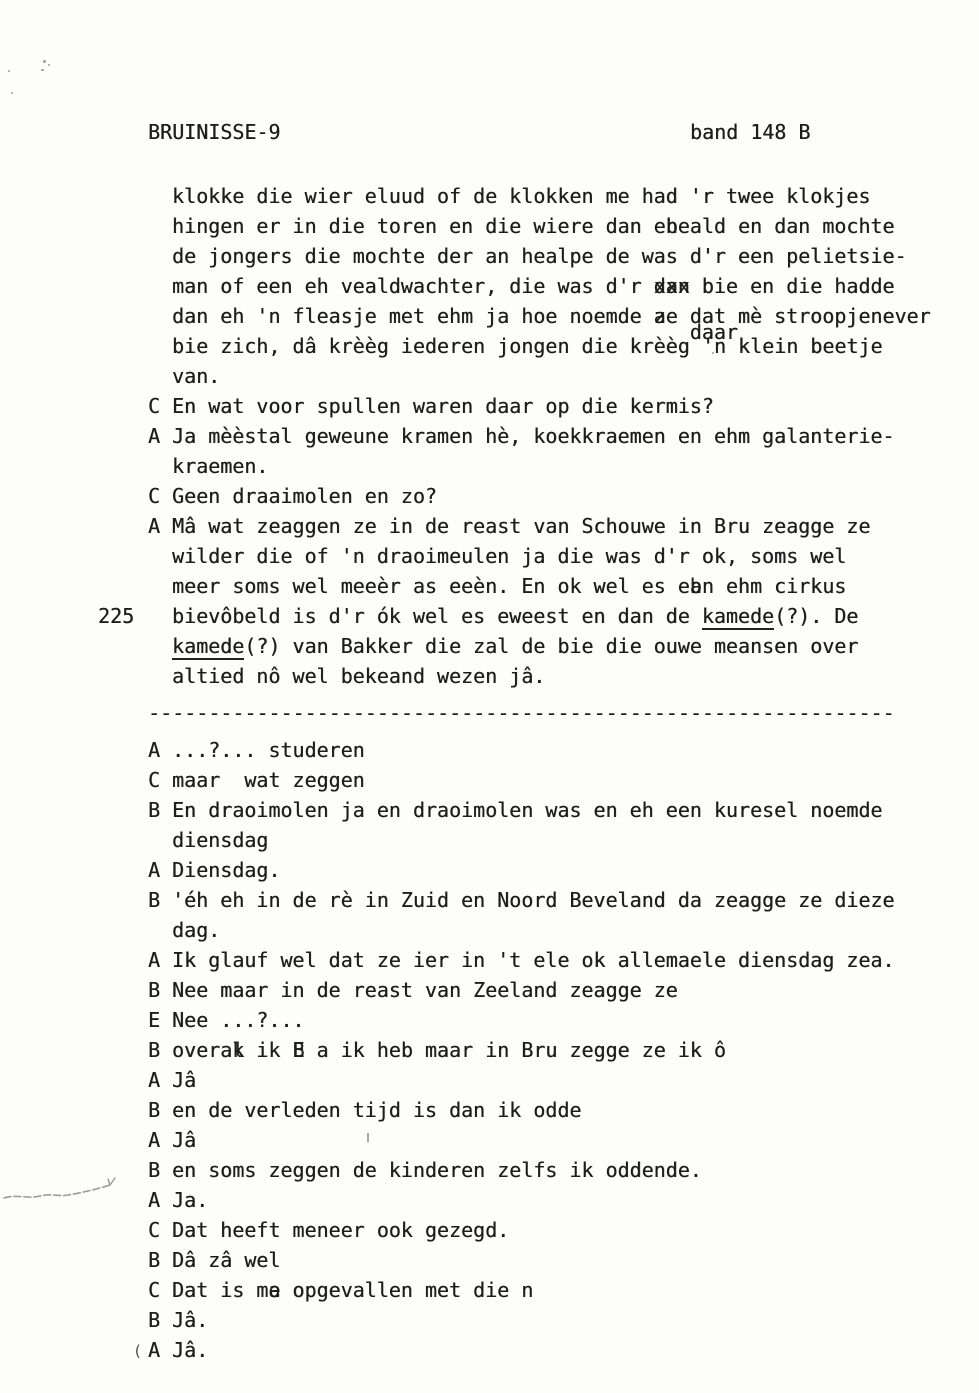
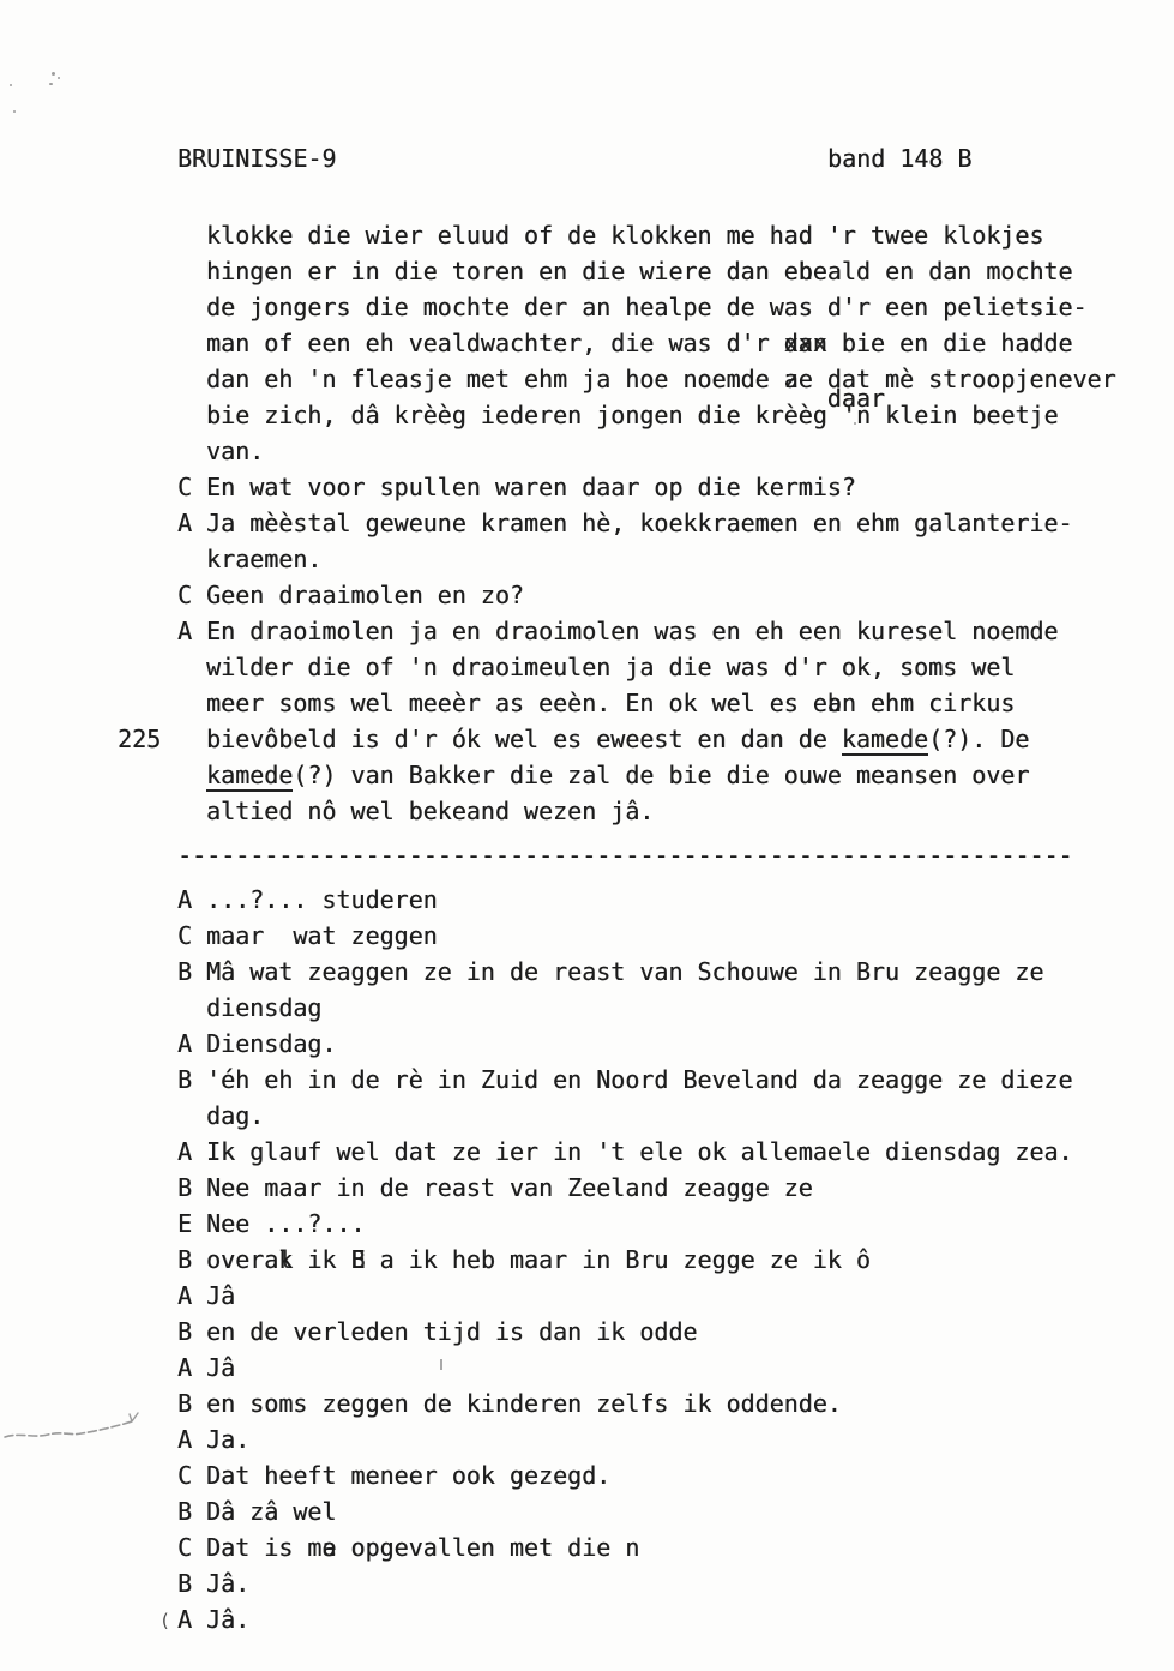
  BRUINISSE-9
  band 148 B
  klokke die wier eluud of de klokken me had 'r twee klokjes
  hingen er in die toren en die wiere dan eb
  h
  eald en dan mochte
  de jongers die mochte der an healpe de was d'r een pelietsie-
  man of een eh vealdwachter, die was d'r dan
  xxx
  bie en die hadde
  dan eh 'n fleasje met ehm ja hoe noemde a
  z
  e dat mè stroopjenever
  bie zich, dâ krèèg iederen jongen die krèègdaar'n klein beetje
  van.
  C En wat voor spullen waren daar op die kermis?
  A Ja mèèstal geweune kramen hè, koekkraemen en ehm galanterie-
  kraemen.
  C Geen draaimolen en zo?
- A Mâ wat zeaggen ze in de reast van Schouwe in Bru zeagge ze
+ A En draoimolen ja en draoimolen was en eh een kuresel noemde
  wilder die of 'n draoimeulen ja die was d'r ok, soms wel
  meer soms wel meeèr as eeèn. En ok wel es ea
  b
  n ehm cirkus
  225
  bievôbeld is d'r ók wel es eweest en dan de kamede(?). De
  kamede(?) van Bakker die zal de bie die ouwe meansen over
  altied nô wel bekeand wezen jâ.
  --------------------------------------------------------------
  A ...?... studeren
  C maar wat zeggen
- B En draoimolen ja en draoimolen was en eh een kuresel noemde
+ B Mâ wat zeaggen ze in de reast van Schouwe in Bru zeagge ze
  diensdag
  A Diensdag.
  B 'éh eh in de rè in Zuid en Noord Beveland da zeagge ze dieze
  dag.
  A Ik glauf wel dat ze ier in 't ele ok allemaele diensdag zea.
  B Nee maar in de reast van Zeeland zeagge ze
  E Nee ...?...
  B overak
  l
  ik E
  B
  a ik heb maar in Bru zegge ze ik ô
  A Jâ
  B en de verleden tijd is dan ik odde
  A Jâ
  B en soms zeggen de kinderen zelfs ik oddende.
  A Ja.
  C Dat heeft meneer ook gezegd.
  B Dâ zâ wel
  C Dat is ma
  e
  opgevallen met die n
  B Jâ.
  (
  A Jâ.
